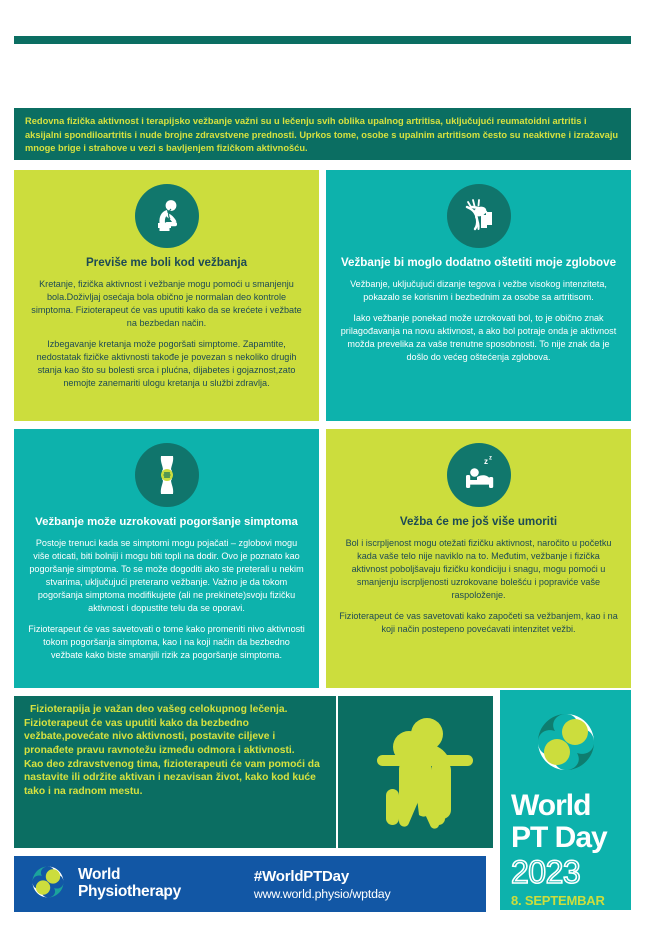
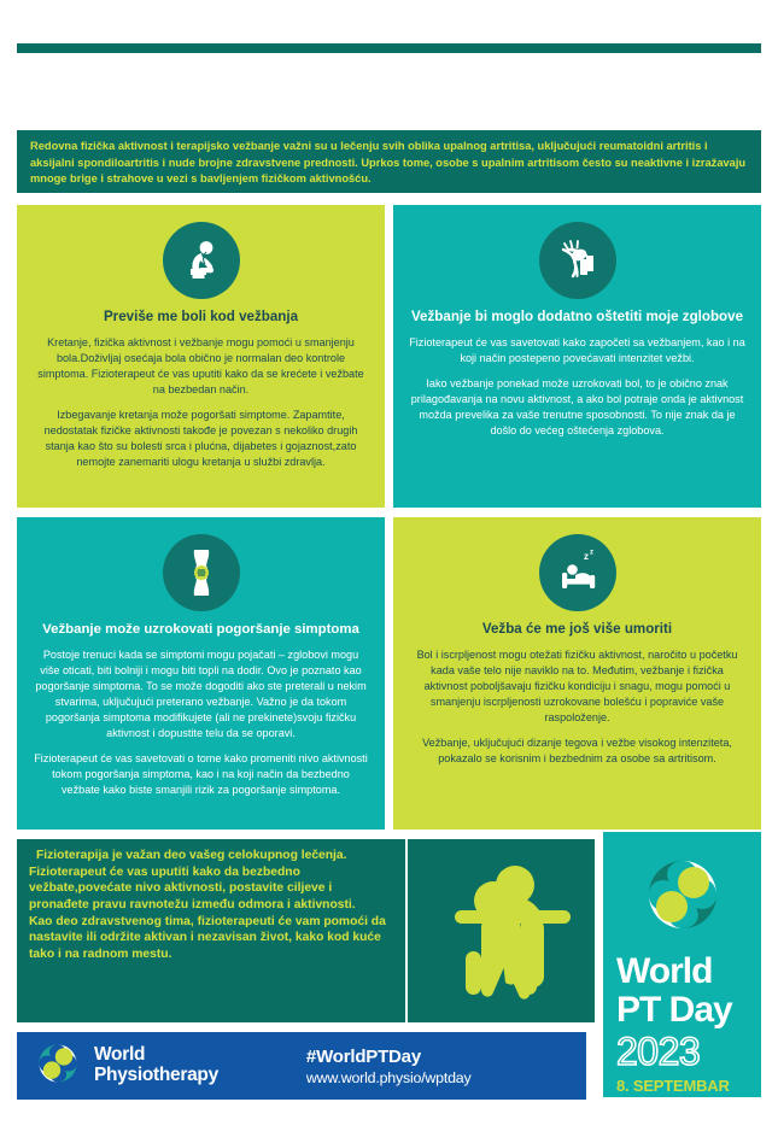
  Redovna fizička aktivnost i terapijsko vežbanje važni su u lečenju svih oblika upalnog artritisa, uključujući reumatoidni artritis i aksijalni spondiloartritis i nude brojne zdravstvene prednosti. Uprkos tome, osobe s upalnim artritisom često su neaktivne i izražavaju mnoge brige i strahove u vezi s bavljenjem fizičkom aktivnošću.
  Previše me boli kod vežbanja
  Kretanje, fizička aktivnost i vežbanje mogu pomoći u smanjenju bola.Doživljaj osećaja bola obično je normalan deo kontrole simptoma. Fizioterapeut će vas uputiti kako da se krećete i vežbate na bezbedan način.
  Izbegavanje kretanja može pogoršati simptome. Zapamtite, nedostatak fizičke aktivnosti takođe je povezan s nekoliko drugih stanja kao što su bolesti srca i plućna, dijabetes i gojaznost,zato nemojte zanemariti ulogu kretanja u službi zdravlja.
  Vežbanje bi moglo dodatno oštetiti moje zglobove
- Vežbanje, uključujući dizanje tegova i vežbe visokog intenziteta, pokazalo se korisnim i bezbednim za osobe sa artritisom.
+ Fizioterapeut će vas savetovati kako započeti sa vežbanjem, kao i na koji način postepeno povećavati intenzitet vežbi.
  Iako vežbanje ponekad može uzrokovati bol, to je obično znak prilagođavanja na novu aktivnost, a ako bol potraje onda je aktivnost možda prevelika za vaše trenutne sposobnosti. To nije znak da je došlo do većeg oštećenja zglobova.
  Vežbanje može uzrokovati pogoršanje simptoma
  Postoje trenuci kada se simptomi mogu pojačati – zglobovi mogu više oticati, biti bolniji i mogu biti topli na dodir. Ovo je poznato kao pogoršanje simptoma. To se može dogoditi ako ste preterali u nekim stvarima, uključujući preterano vežbanje. Važno je da tokom pogoršanja simptoma modifikujete (ali ne prekinete)svoju fizičku aktivnost i dopustite telu da se oporavi.
  Fizioterapeut će vas savetovati o tome kako promeniti nivo aktivnosti tokom pogoršanja simptoma, kao i na koji način da bezbedno vežbate kako biste smanjili rizik za pogoršanje simptoma.
  z
  Vežba će me još više umoriti
  Bol i iscrpljenost mogu otežati fizičku aktivnost, naročito u početku kada vaše telo nije naviklo na to. Međutim, vežbanje i fizička aktivnost poboljšavaju fizičku kondiciju i snagu, mogu pomoći u smanjenju iscrpljenosti uzrokovane bolešću i popraviće vaše raspoloženje.
- Fizioterapeut će vas savetovati kako započeti sa vežbanjem, kao i na koji način postepeno povećavati intenzitet vežbi.
+ Vežbanje, uključujući dizanje tegova i vežbe visokog intenziteta, pokazalo se korisnim i bezbednim za osobe sa artritisom.
  Fizioterapija je važan deo vašeg celokupnog lečenja.
  Fizioterapeut će vas uputiti kako da bezbedno vežbate,povećate nivo aktivnosti, postavite ciljeve i pronađete pravu ravnotežu između odmora i aktivnosti.
  Kao deo zdravstvenog tima, fizioterapeuti će vam pomoći da nastavite ili održite aktivan i nezavisan život, kako kod kuće tako i na radnom mestu.
  World
  PT Day
  2023
  8. SEPTEMBAR
  World
  Physiotherapy
  #WorldPTDay
  www.world.physio/wptday
